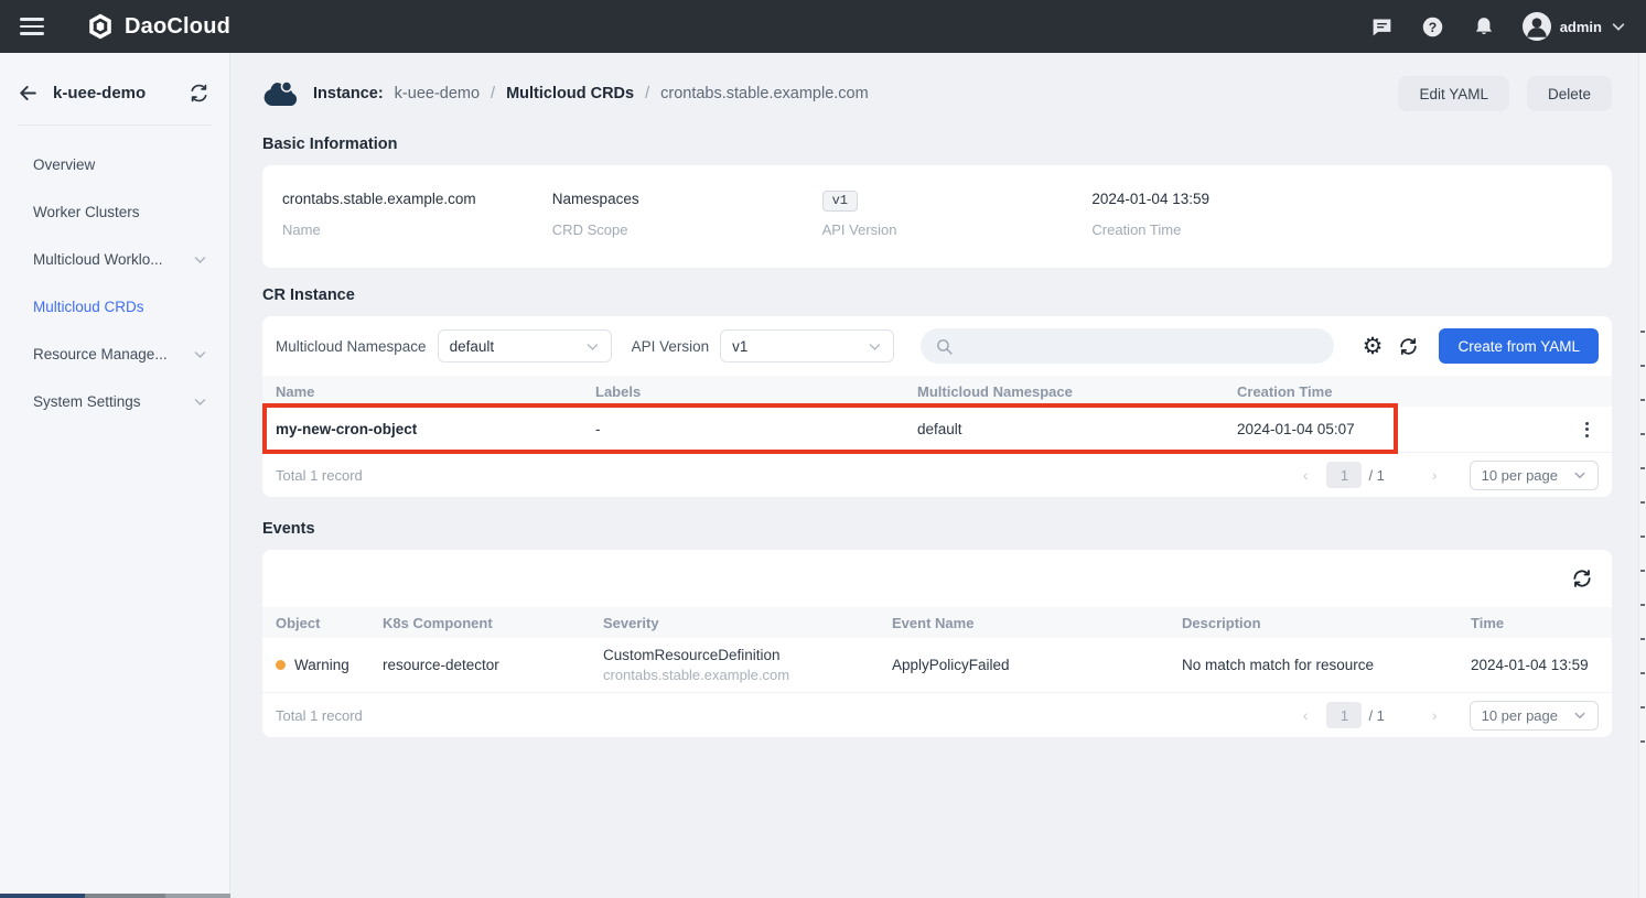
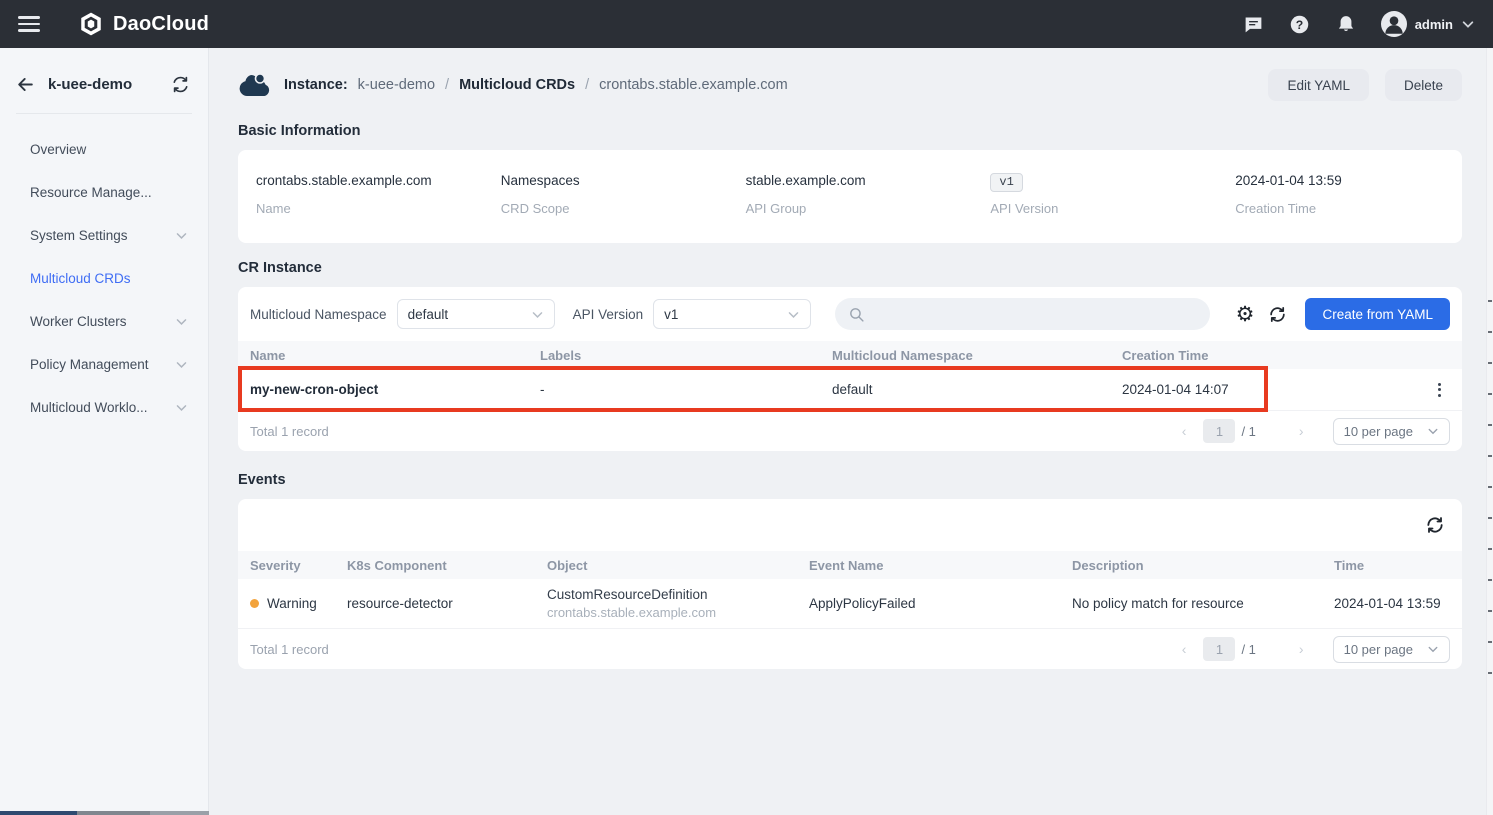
  DaoCloud
  ?
  admin
  k-uee-demo
  Overview
- Worker Clusters
+ Resource Manage...
- Multicloud Worklo...
+ System Settings
  Multicloud CRDs
- Resource Manage...
+ Worker Clusters
+ Policy Management
- System Settings
+ Multicloud Worklo...
  Instance:
  k-uee-demo
  /
  Multicloud CRDs
  /
  crontabs.stable.example.com
  Edit YAML
  Delete
  Basic Information
  crontabs.stable.example.com
  Name
  Namespaces
  CRD Scope
+ stable.example.com
+ API Group
  v1
  API Version
  2024-01-04 13:59
  Creation Time
  CR Instance
  Multicloud Namespace
  default
  API Version
  v1
  ⚙
  Create from YAML
  Name
  Labels
  Multicloud Namespace
  Creation Time
  my-new-cron-object
  -
  default
- 2024-01-04 05:07
+ 2024-01-04 14:07
  Total 1 record
  ‹
  1
  / 1
  ›
  10 per page
  Events
- Object
+ Severity
  K8s Component
- Severity
+ Object
  Event Name
  Description
  Time
  Warning
  resource-detector
  CustomResourceDefinition
  crontabs.stable.example.com
  ApplyPolicyFailed
- No match match for resource
+ No policy match for resource
  2024-01-04 13:59
  Total 1 record
  ‹
  1
  / 1
  ›
  10 per page
